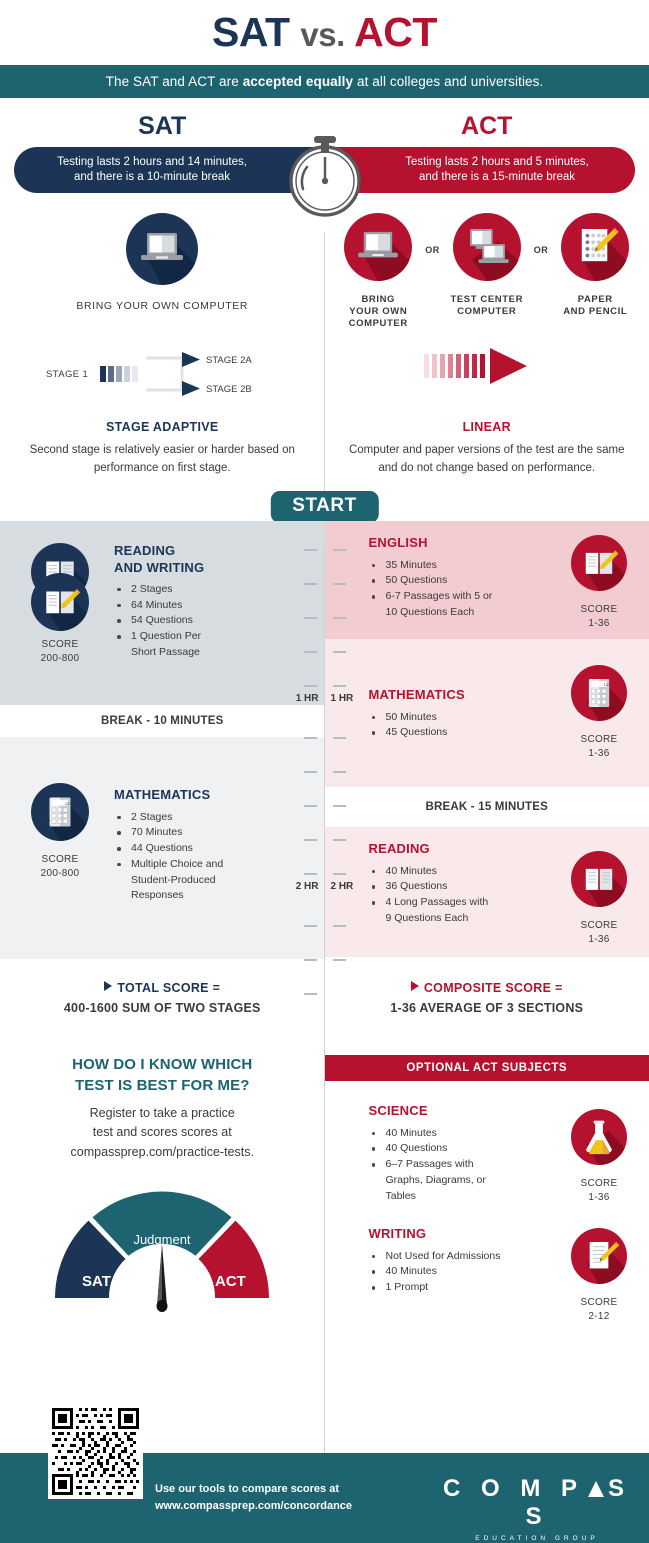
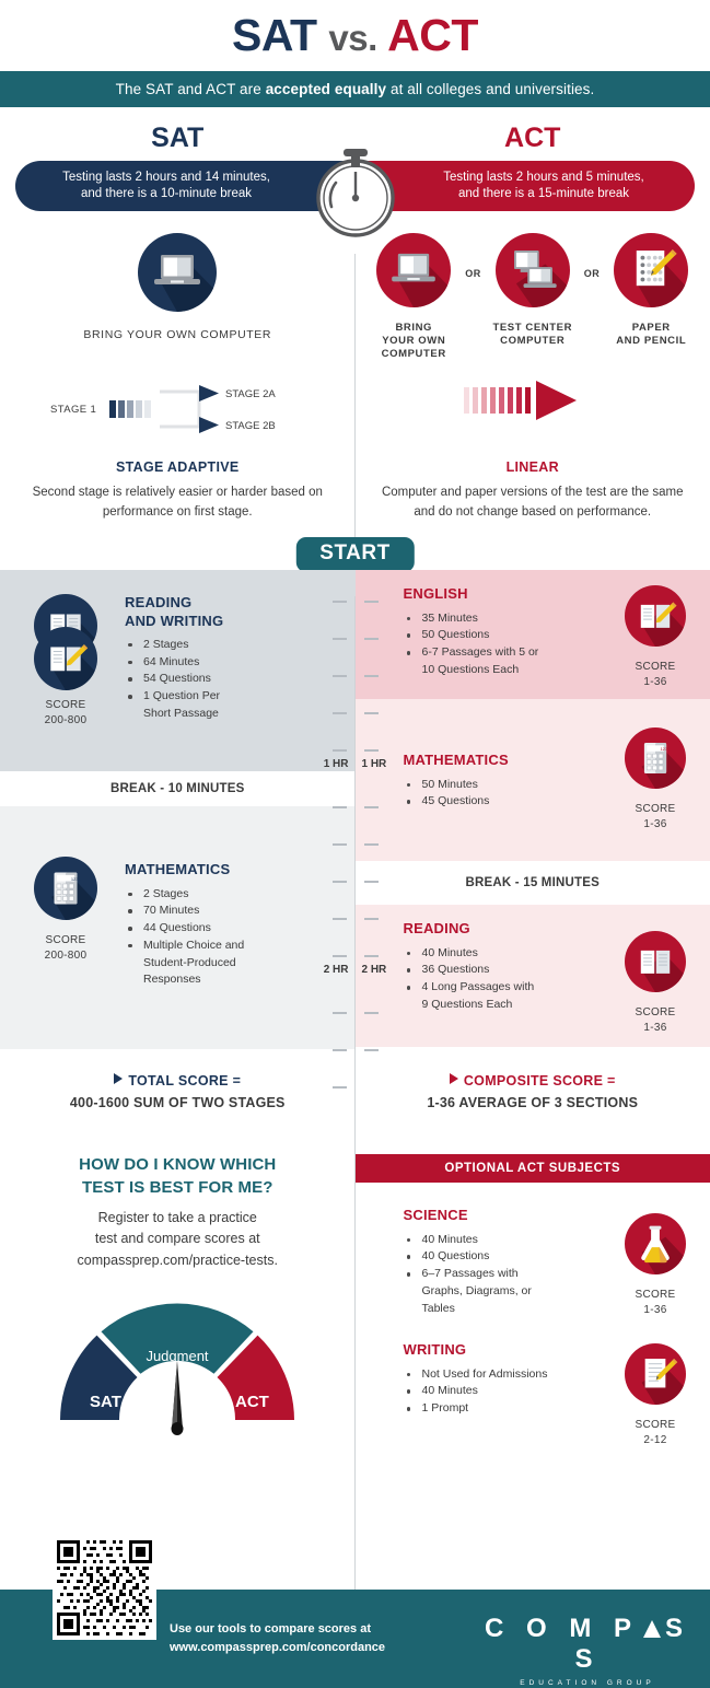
  SAT vs. ACT
  The SAT and ACT are accepted equally at all colleges and universities.
  SAT
  ACT
  Testing lasts 2 hours and 14 minutes,
  and there is a 10-minute break
  Testing lasts 2 hours and 5 minutes,
  and there is a 15-minute break
  BRING YOUR OWN COMPUTER
  BRING
  YOUR OWN
  COMPUTER
  OR
  TEST CENTER
  COMPUTER
  OR
  PAPER
  AND PENCIL
  STAGE 1
  STAGE 2A
  STAGE 2B
  STAGE ADAPTIVE
  Second stage is relatively easier or harder based on performance on first stage.
  LINEAR
  Computer and paper versions of the test are the same and do not change based on performance.
  START
  SCORE
  200-800
  READING
  AND WRITING
  2 Stages
  64 Minutes
  54 Questions
  1 Question Per Short Passage
  BREAK - 10 MINUTES
  SCORE
  200-800
  MATHEMATICS
  2 Stages
  70 Minutes
  44 Questions
  Multiple Choice and Student-Produced Responses
  1 HR
  2 HR
  ENGLISH
  35 Minutes
  50 Questions
  6-7 Passages with 5 or 10 Questions Each
  SCORE
  1-36
  MATHEMATICS
  50 Minutes
  45 Questions
  SCORE
  1-36
  BREAK - 15 MINUTES
  READING
  40 Minutes
  36 Questions
  4 Long Passages with 9 Questions Each
  SCORE
  1-36
  1 HR
  2 HR
  TOTAL SCORE =
  400-1600 SUM OF TWO STAGES
  COMPOSITE SCORE =
  1-36 AVERAGE OF 3 SECTIONS
  HOW DO I KNOW WHICH
  TEST IS BEST FOR ME?
  Register to take a practice
- test and scores scores at
+ test and compare scores at
  compassprep.com/practice-tests.
  SAT
  ACT
  Judgment
  Call
  OPTIONAL ACT SUBJECTS
  SCIENCE
  40 Minutes
  40 Questions
  6–7 Passages with Graphs, Diagrams, or Tables
  SCORE
  1-36
  WRITING
  Not Used for Admissions
  40 Minutes
  1 Prompt
  SCORE
  2-12
  Use our tools to compare scores at
  www.compassprep.com/concordance
  C O M P S S
